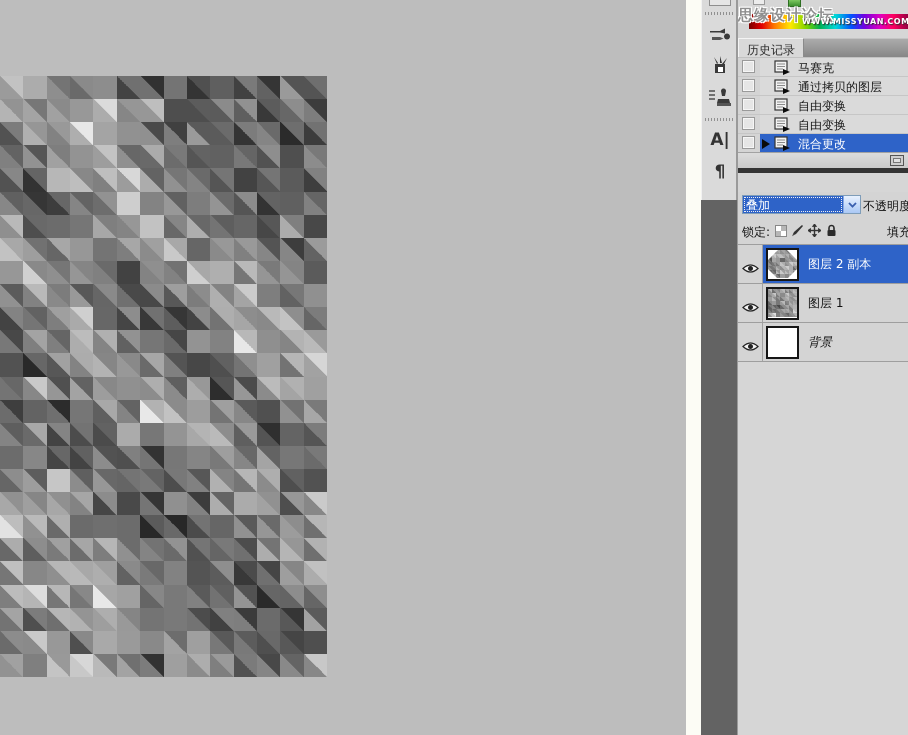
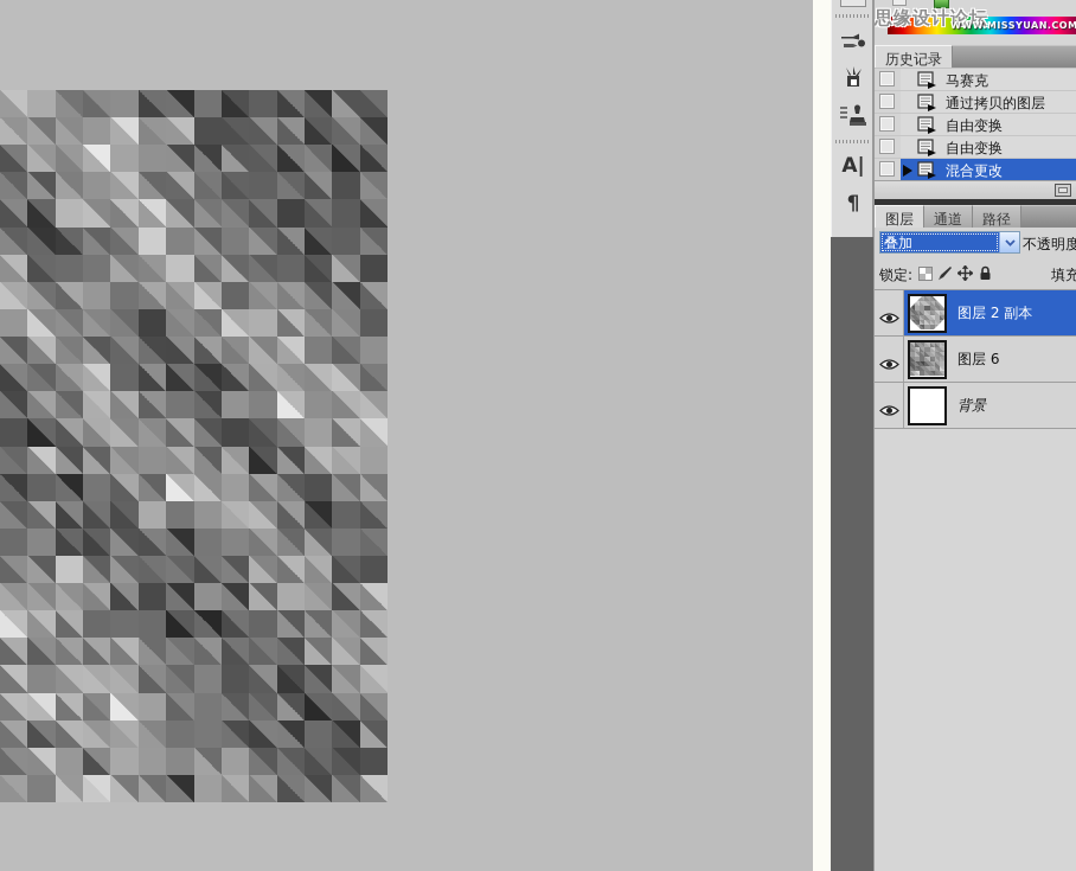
  A|
  ¶
  思缘设计论坛
  WWW.MISSYUAN.COM
  历史记录
  马赛克
  通过拷贝的图层
  自由变换
  自由变换
  混合更改
+ 图层
+ 通道
+ 路径
  叠加
  不透明度
  锁定:
  填充
  图层 2 副本
- 图层 1
+ 图层 6
  背景
